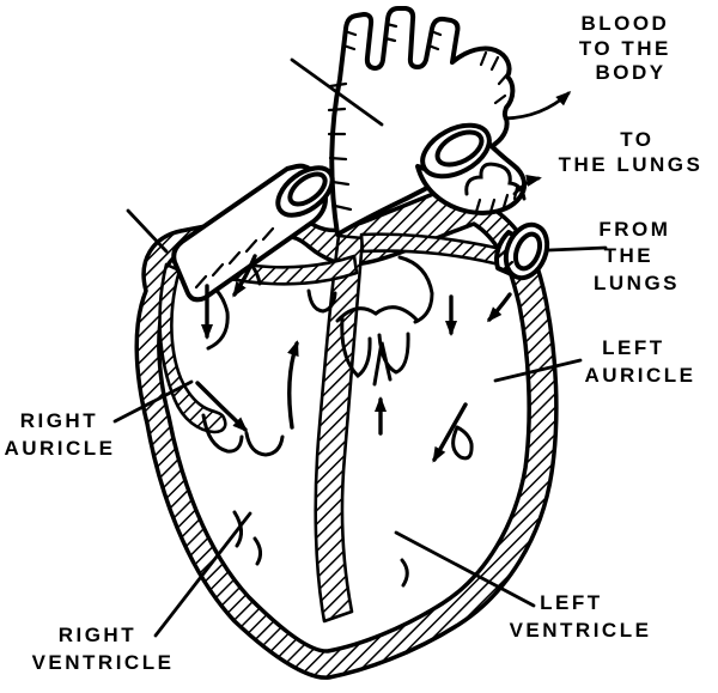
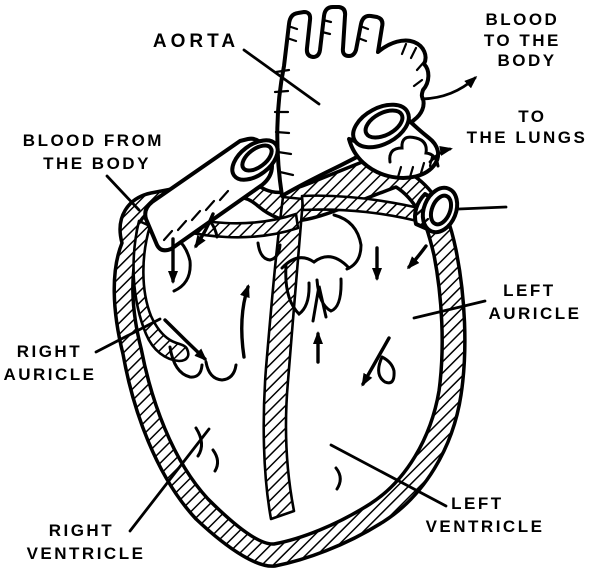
+ AORTA
  BLOOD TO THE BODY
  TO THE LUNGS
- FROM THE LUNGS
  LEFT AURICLE
  LEFT VENTRICLE
  RIGHT AURICLE
  RIGHT VENTRICLE
+ BLOOD FROM THE BODY
